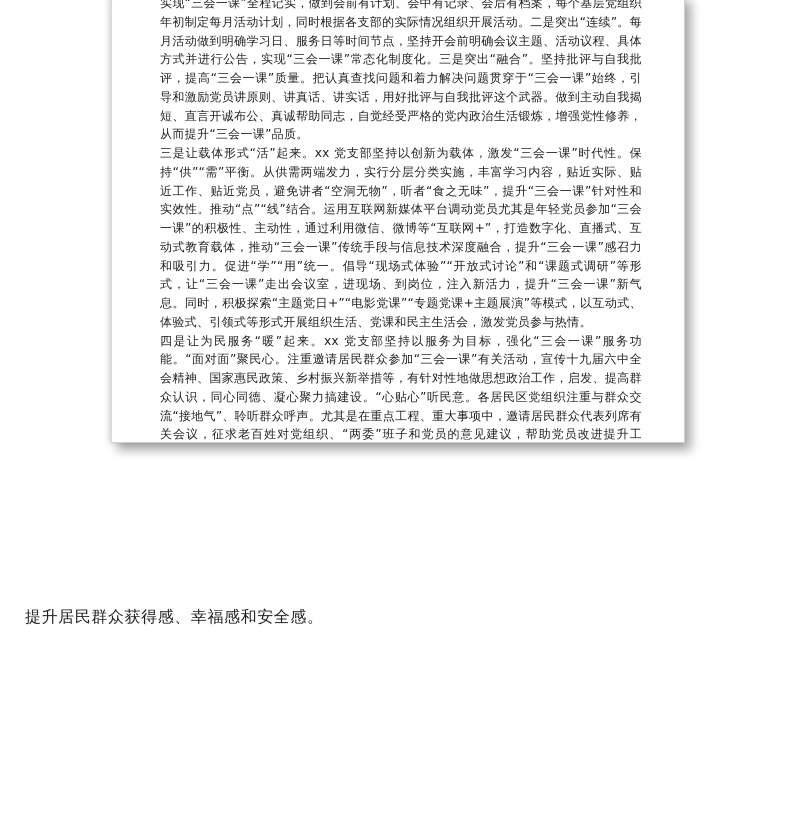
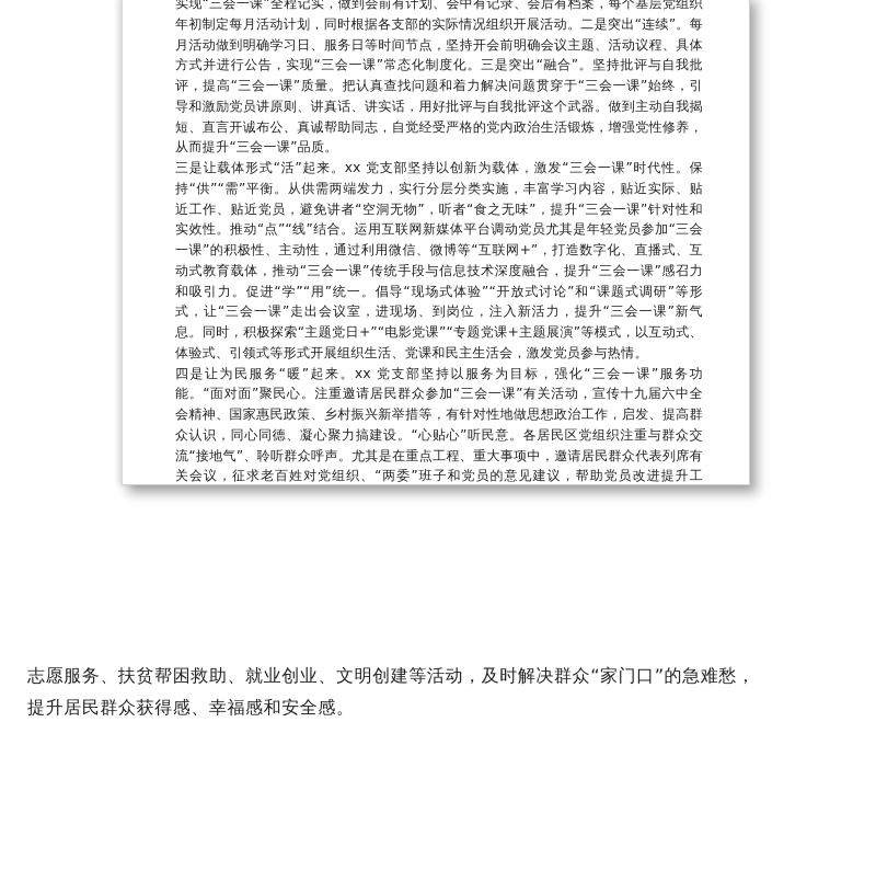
  实现“三会一课”全程记实，做到会前有计划、会中有记录、会后有档案，每个基层党组织年初制定每月活动计划，同时根据各支部的实际情况组织开展活动。二是突出“连续”。每月活动做到明确学习日、服务日等时间节点，坚持开会前明确会议主题、活动议程、具体方式并进行公告，实现“三会一课”常态化制度化。三是突出“融合”。坚持批评与自我批评，提高“三会一课”质量。把认真查找问题和着力解决问题贯穿于“三会一课”始终，引导和激励党员讲原则、讲真话、讲实话，用好批评与自我批评这个武器。做到主动自我揭短、直言开诚布公、真诚帮助同志，自觉经受严格的党内政治生活锻炼，增强党性修养，从而提升“三会一课”品质。
  三是让载体形式“活”起来。xx 党支部坚持以创新为载体，激发“三会一课”时代性。保持“供”“需”平衡。从供需两端发力，实行分层分类实施，丰富学习内容，贴近实际、贴近工作、贴近党员，避免讲者“空洞无物”，听者“食之无味”，提升“三会一课”针对性和实效性。推动“点”“线”结合。运用互联网新媒体平台调动党员尤其是年轻党员参加“三会一课”的积极性、主动性，通过利用微信、微博等“互联网+”，打造数字化、直播式、互动式教育载体，推动“三会一课”传统手段与信息技术深度融合，提升“三会一课”感召力和吸引力。促进“学”“用”统一。倡导“现场式体验”“开放式讨论”和“课题式调研”等形式，让“三会一课”走出会议室，进现场、到岗位，注入新活力，提升“三会一课”新气息。同时，积极探索“主题党日+”“电影党课”“专题党课+主题展演”等模式，以互动式、体验式、引领式等形式开展组织生活、党课和民主生活会，激发党员参与热情。
  四是让为民服务“暖”起来。xx 党支部坚持以服务为目标，强化“三会一课”服务功能。“面对面”聚民心。注重邀请居民群众参加“三会一课”有关活动，宣传十九届六中全会精神、国家惠民政策、乡村振兴新举措等，有针对性地做思想政治工作，启发、提高群众认识，同心同德、凝心聚力搞建设。“心贴心”听民意。各居民区党组织注重与群众交流“接地气”、聆听群众呼声。尤其是在重点工程、重大事项中，邀请居民群众代表列席有关会议，征求老百姓对党组织、“两委”班子和党员的意见建议，帮助党员改进提升工
+ 志愿服务、扶贫帮困救助、就业创业、文明创建等活动，及时解决群众“家门口”的急难愁，
  提升居民群众获得感、幸福感和安全感。
